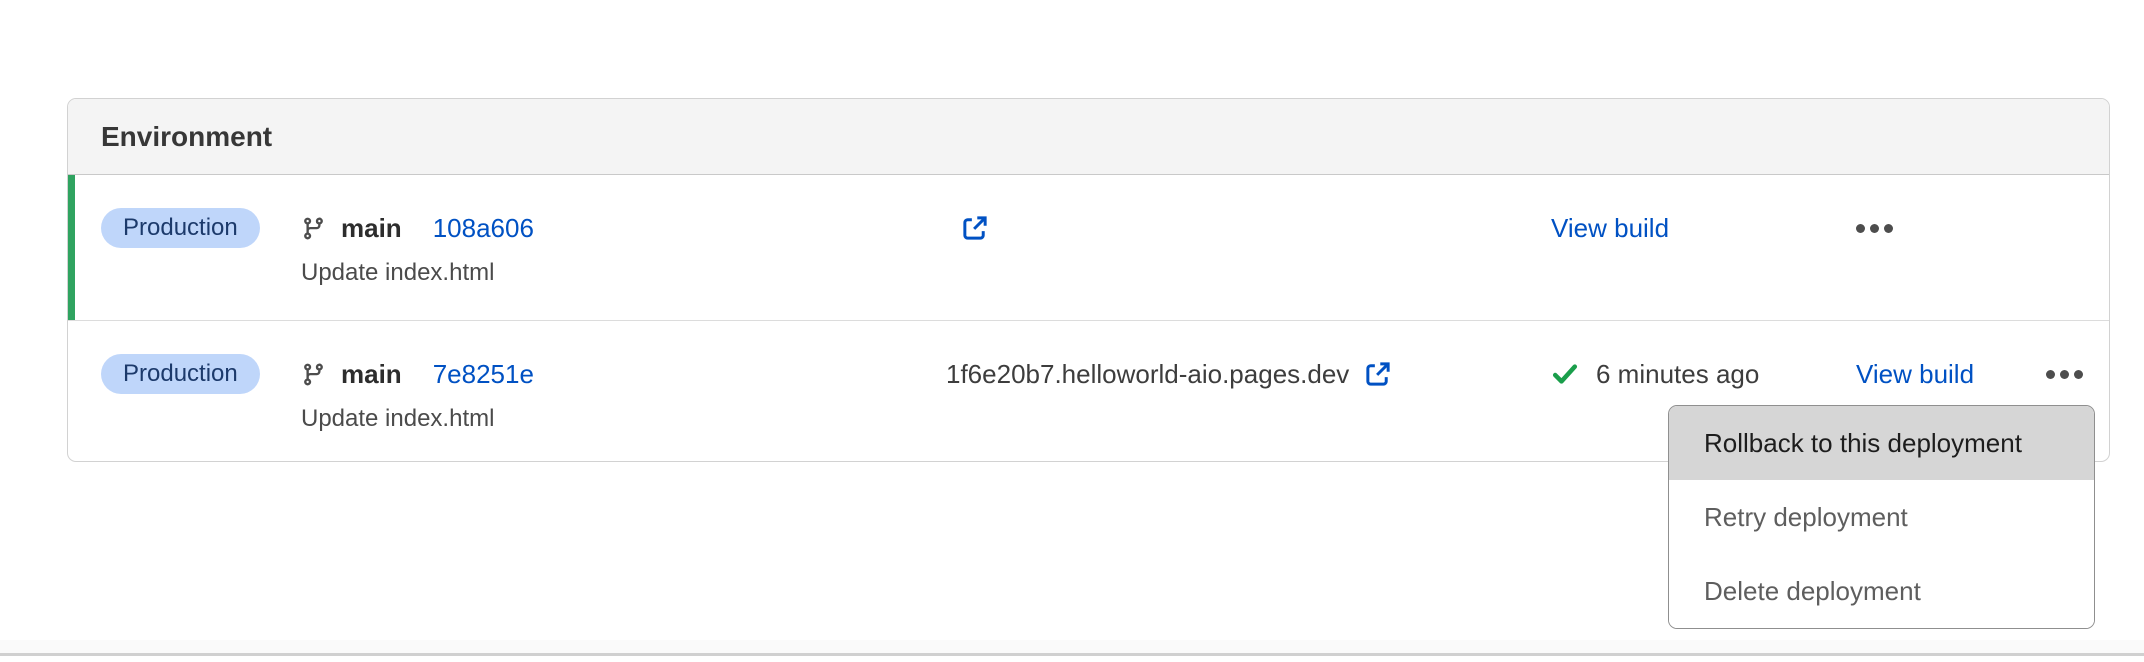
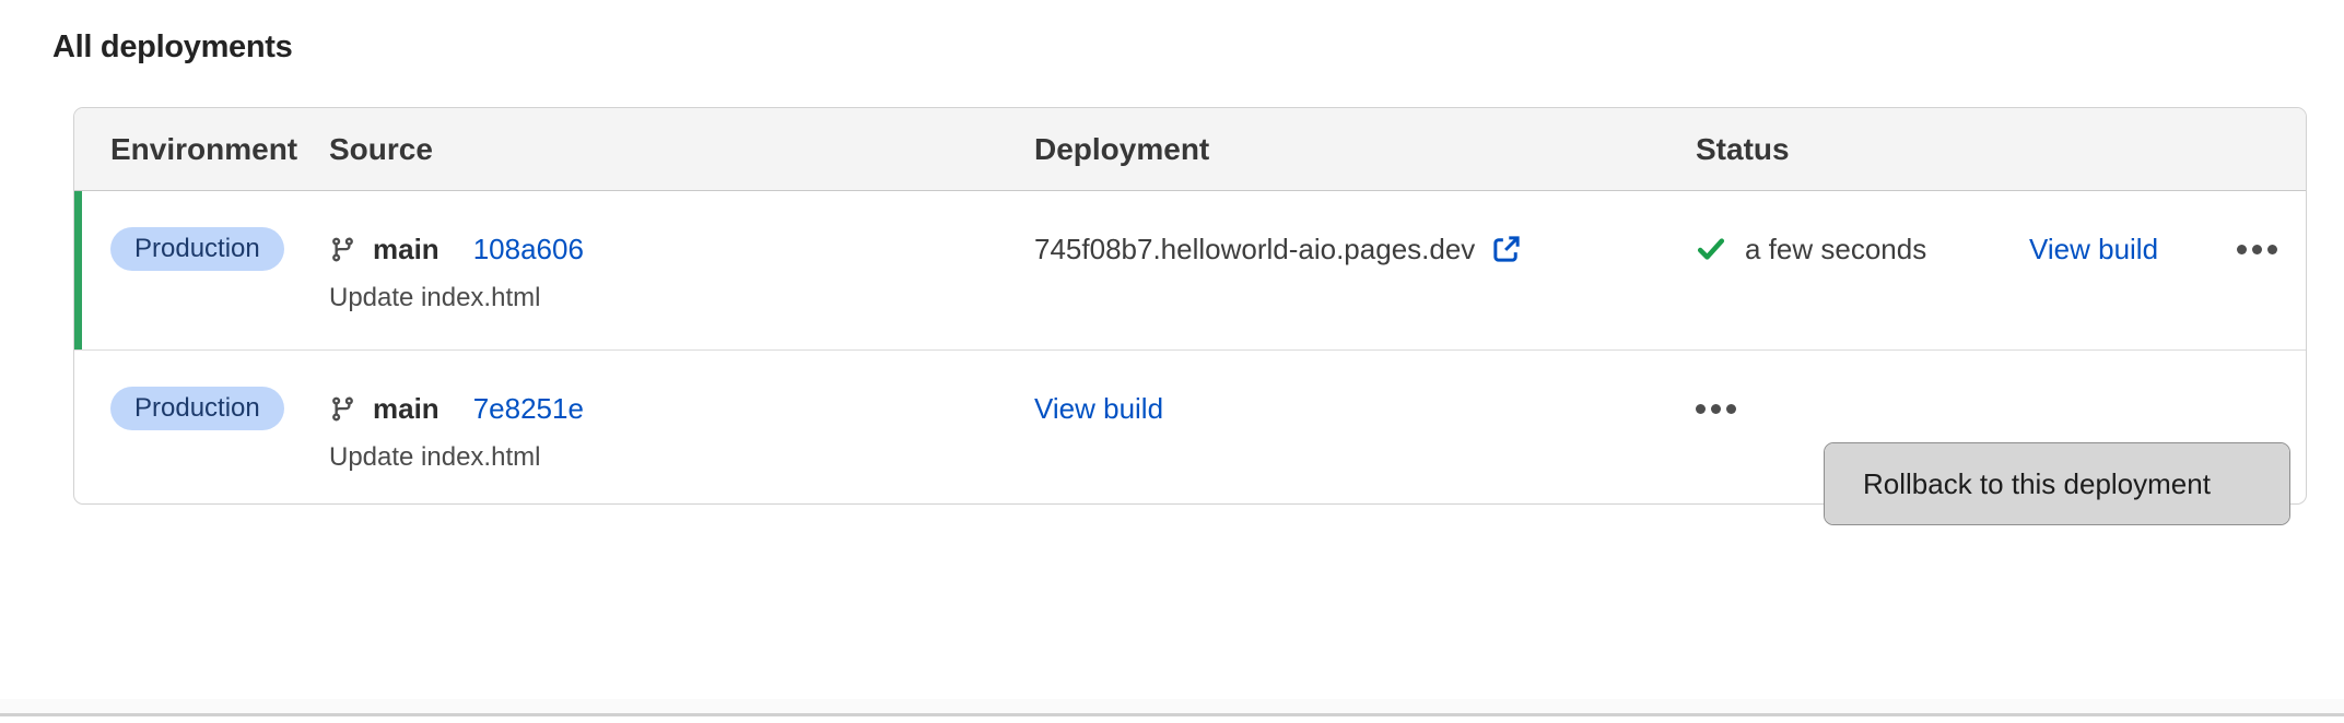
+ All deployments
  Environment
+ Source
+ Deployment
+ Status
  Production
  main
  108a606
  Update index.html
+ 745f08b7.helloworld-aio.pages.dev
+ a few seconds
  View build
  Production
  main
  7e8251e
  Update index.html
- 1f6e20b7.helloworld-aio.pages.dev
- 6 minutes ago
  View build
  Rollback to this deployment
- Retry deployment
- Delete deployment
